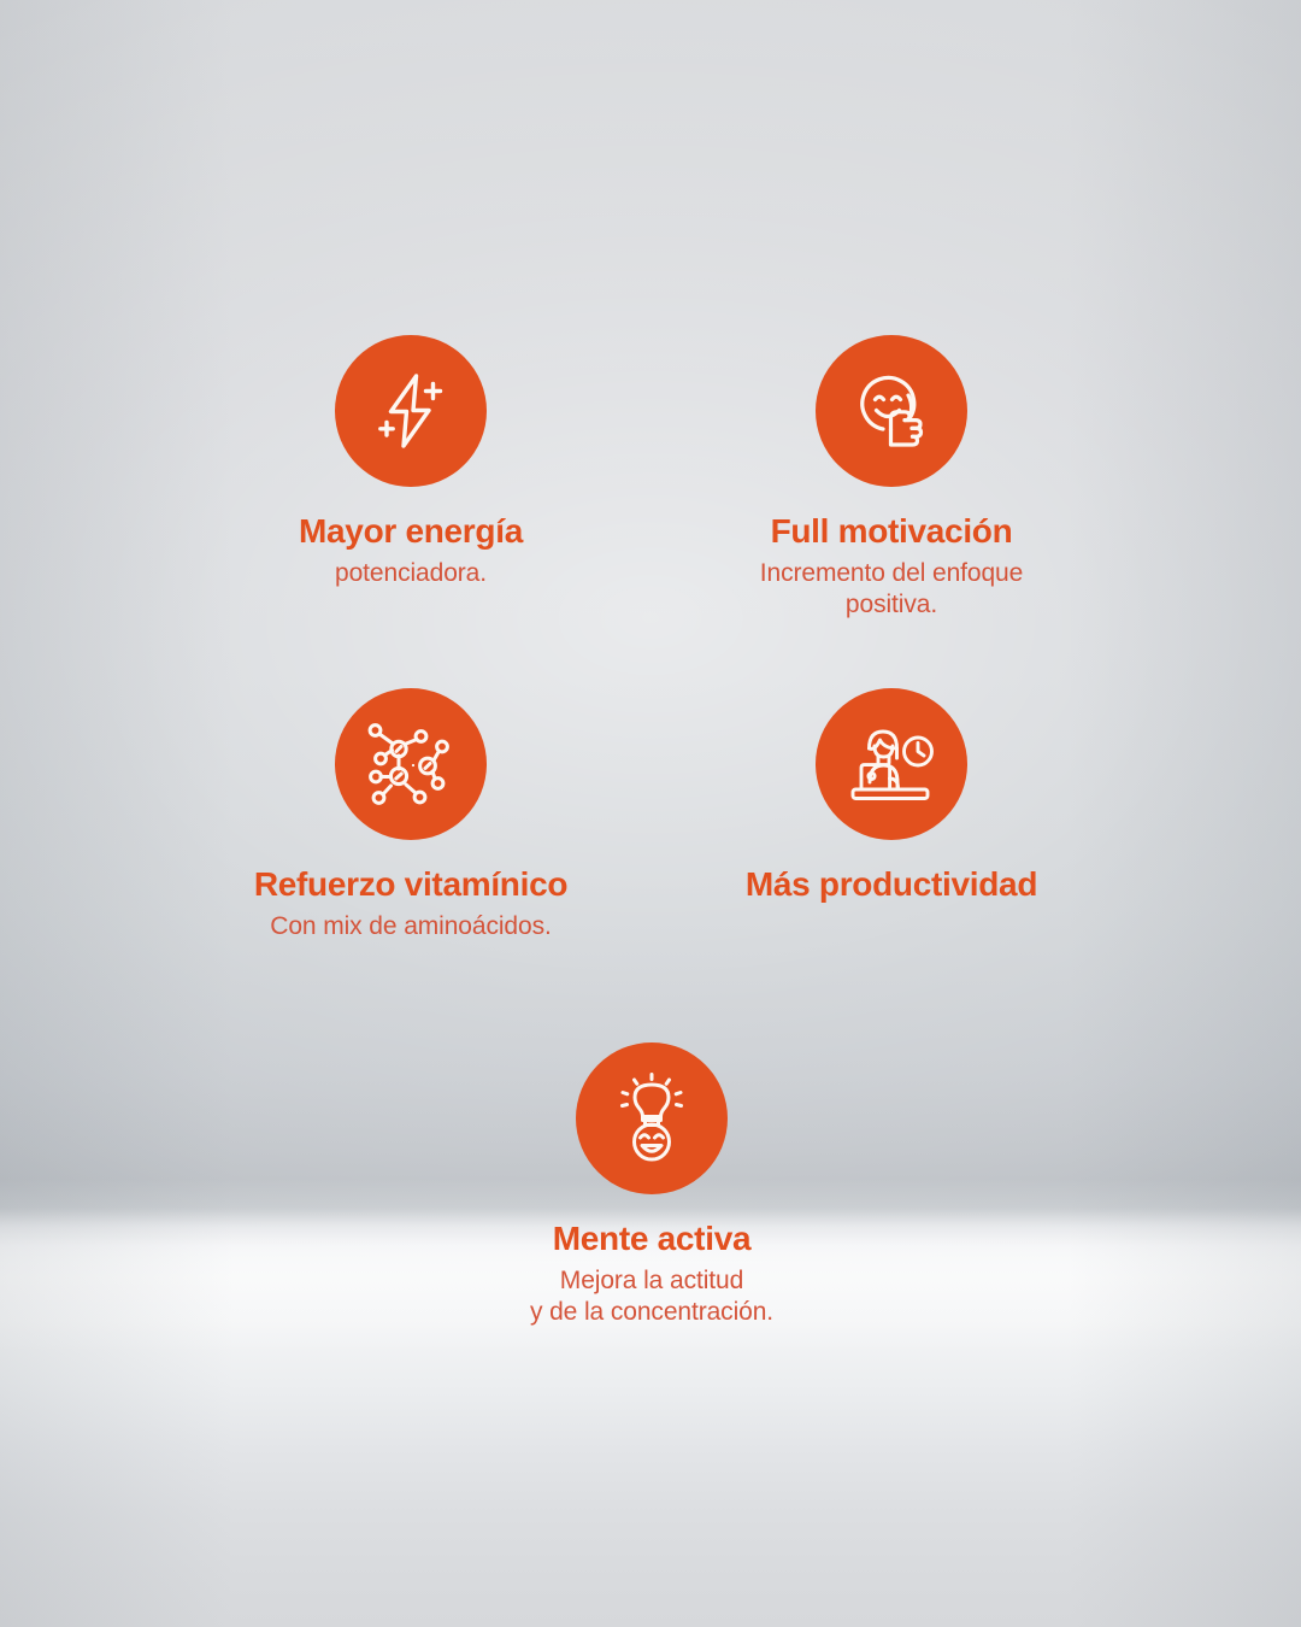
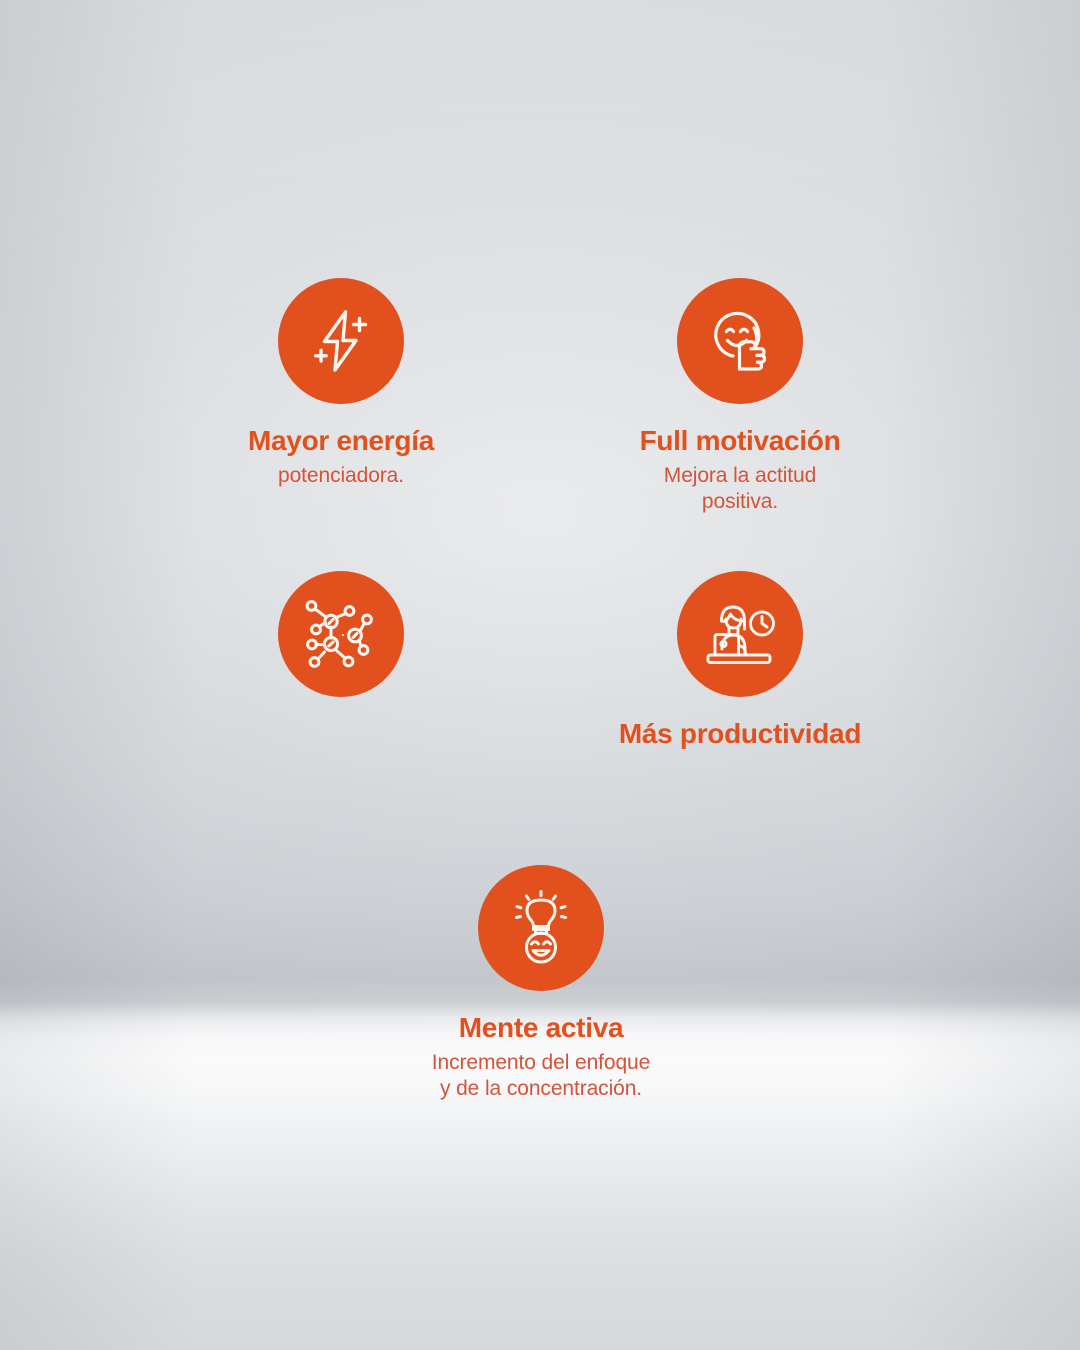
  Mayor energía
  potenciadora.
  Full motivación
- Incremento del enfoque
+ Mejora la actitud
  positiva.
- Refuerzo vitamínico
- Con mix de aminoácidos.
  Más productividad
  Mente activa
- Mejora la actitud
+ Incremento del enfoque
  y de la concentración.
